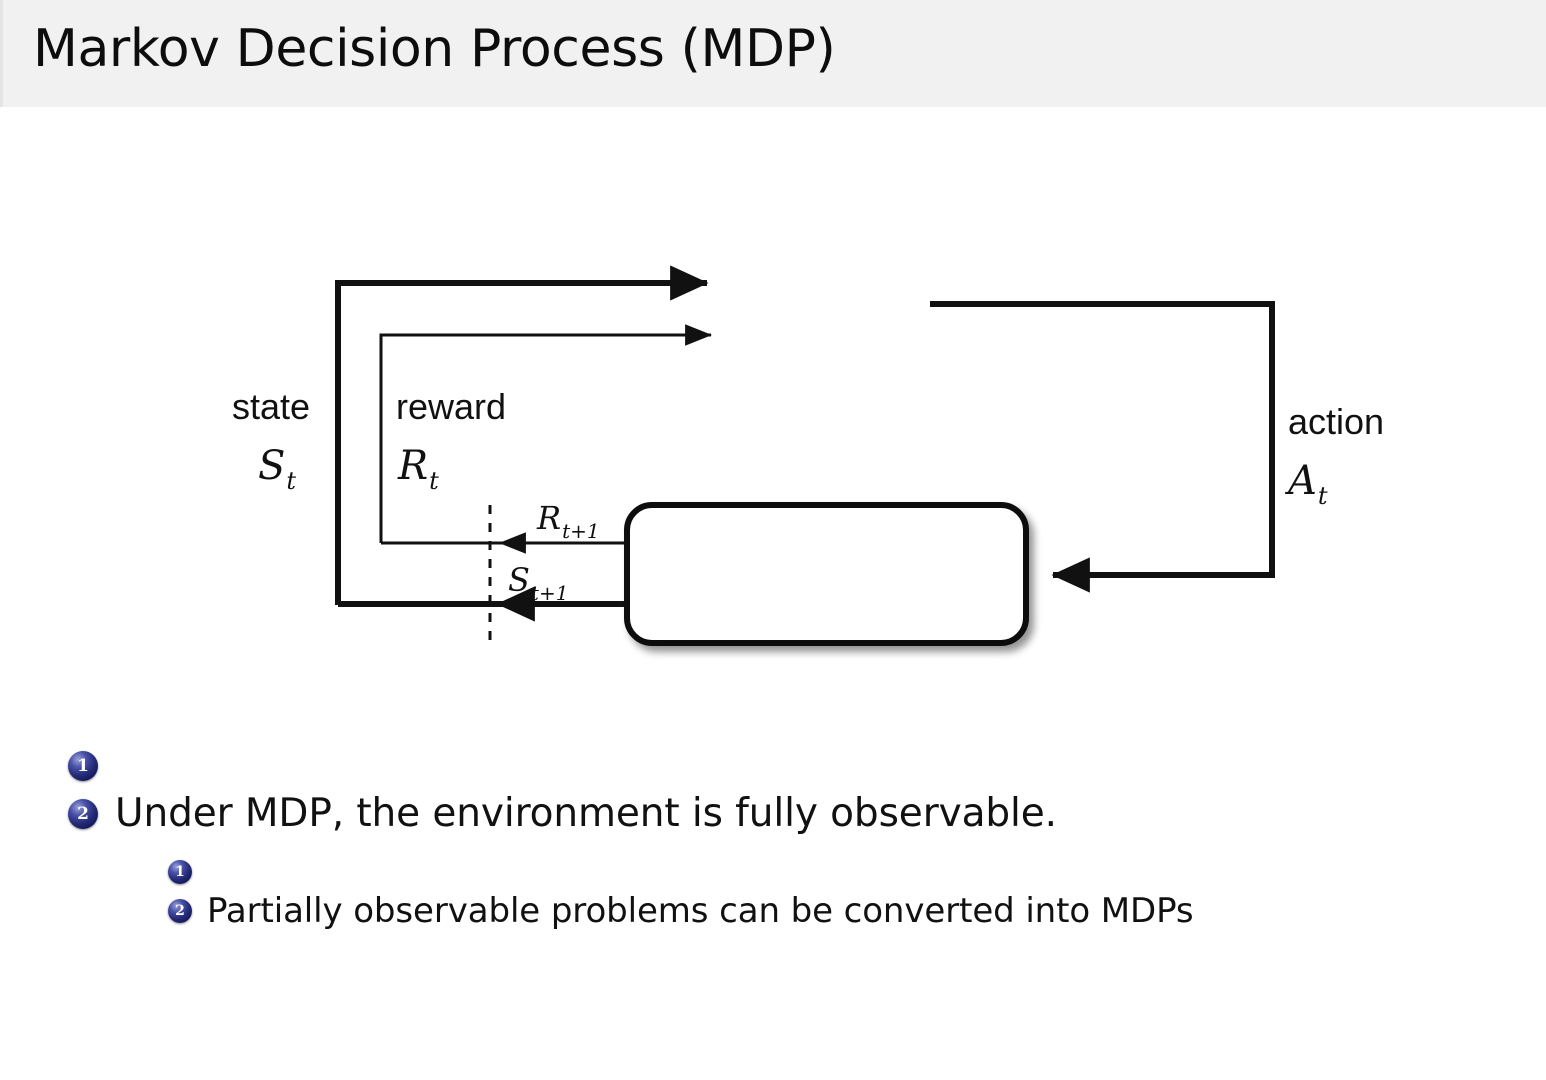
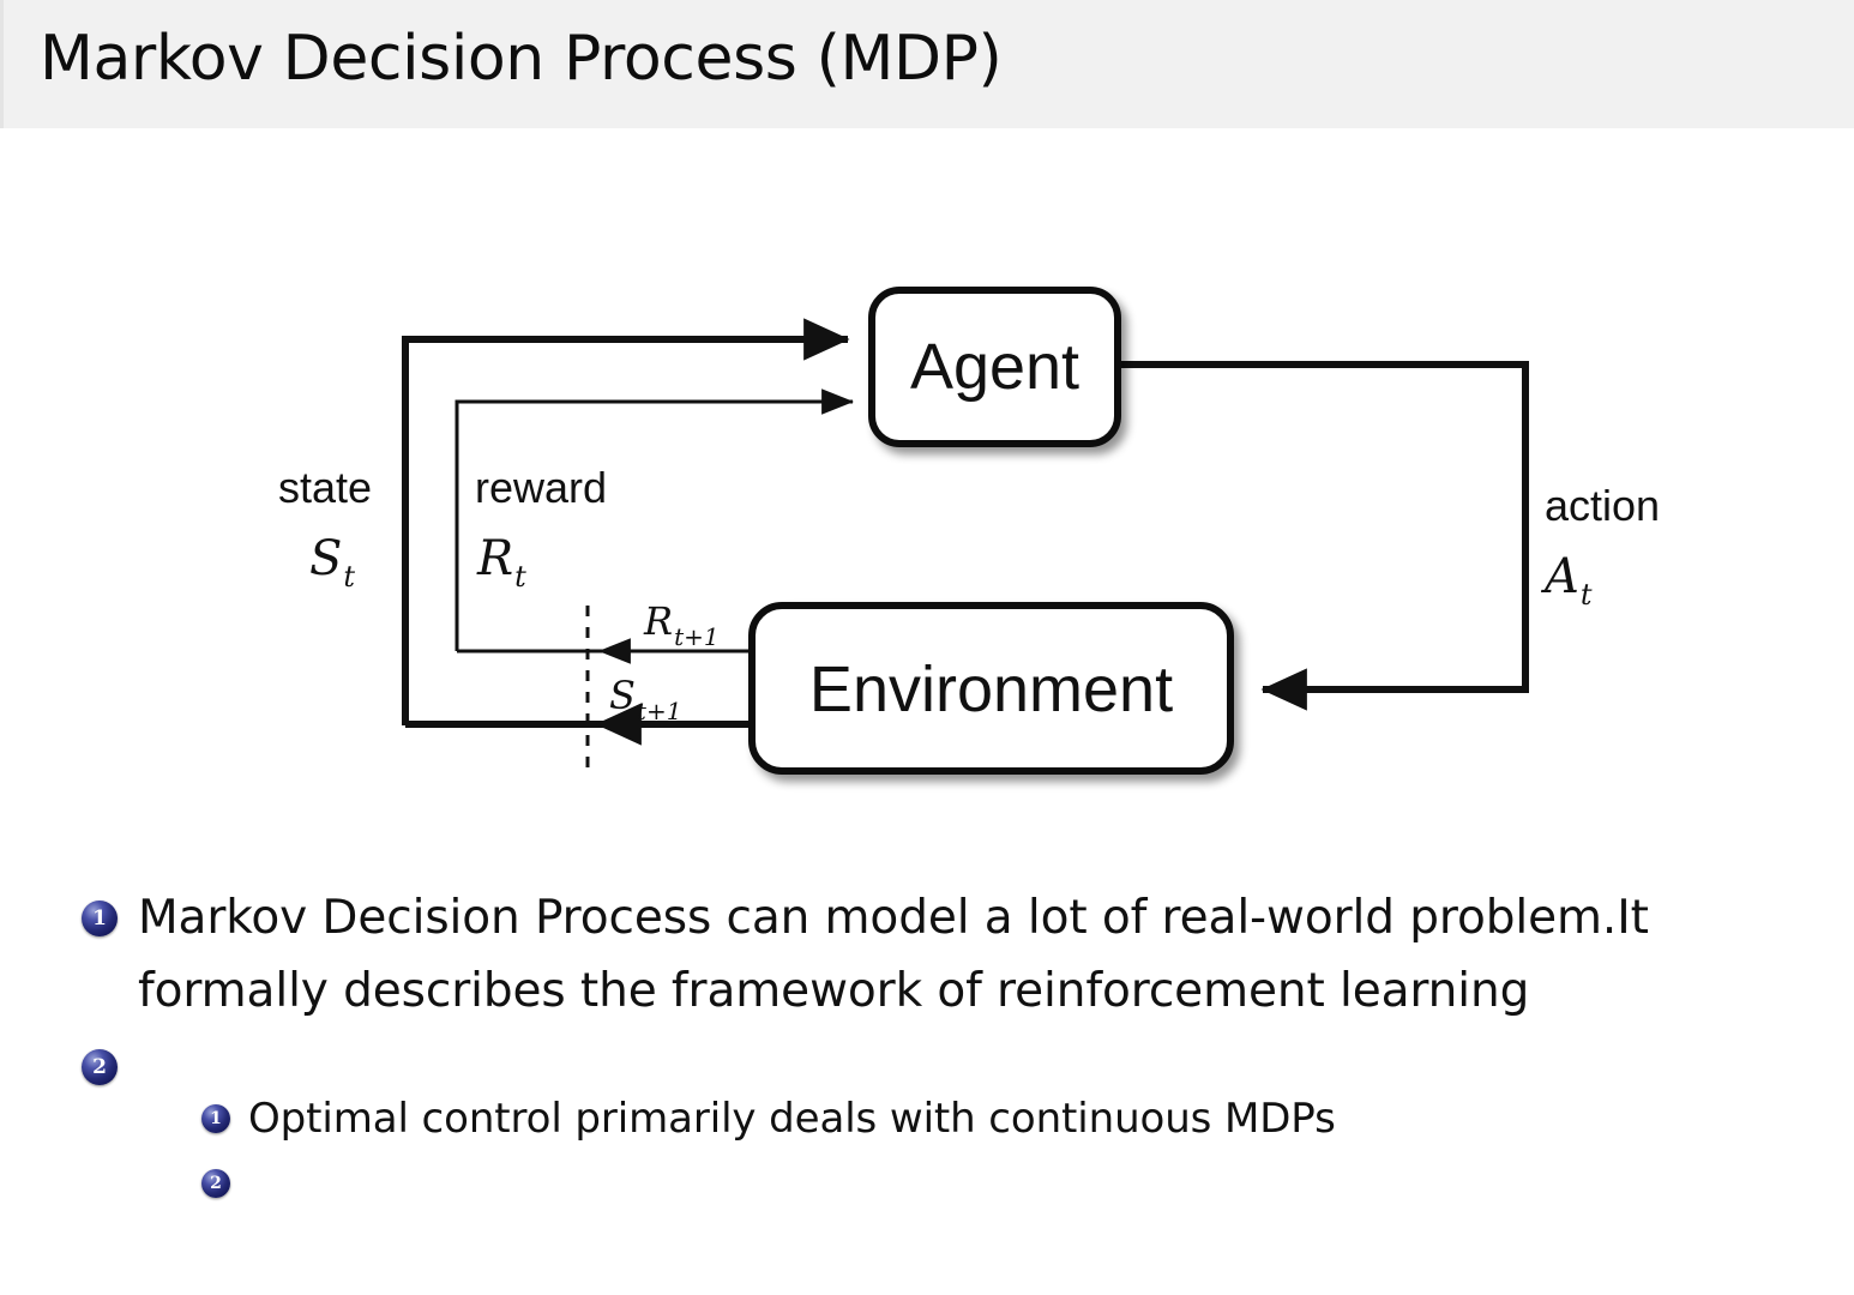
  Markov Decision Process (MDP)
+ Agent
+ Environment
  state
  St
  reward
  Rt
  action
  At
  Rt+1
  St+1
  1
+ Markov Decision Process can model a lot of real-world problem.
+ It
+ formally describes the framework of reinforcement learning
  2
- Under MDP, the environment is fully observable.
  1
+ Optimal control primarily deals with continuous MDPs
  2
- Partially observable problems can be converted into MDPs
